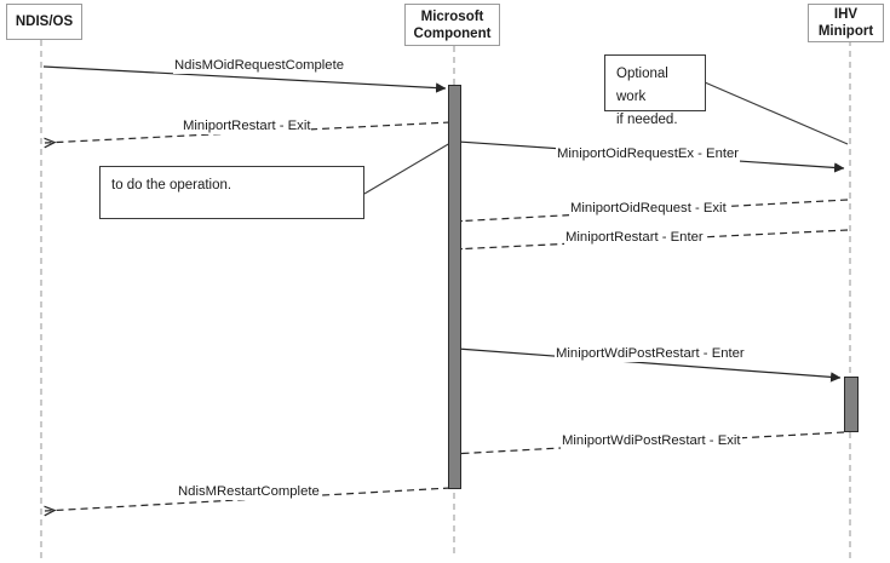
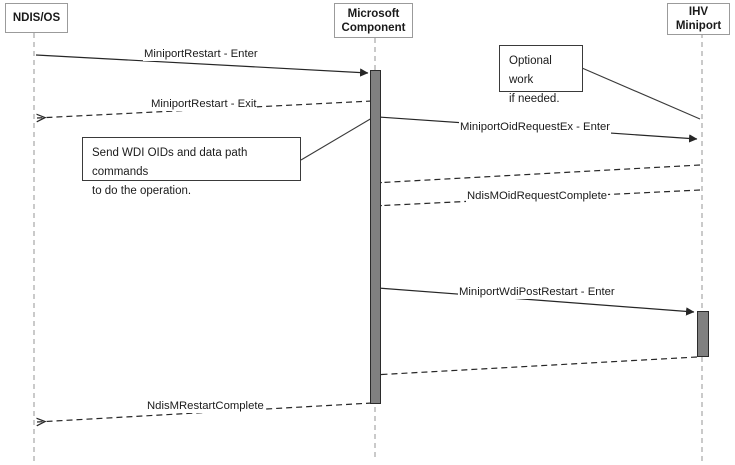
  NDIS/OS
  Microsoft
  Component
  IHV
  Miniport
  Optional work
  if needed.
+ Send WDI OIDs and data path commands
  to do the operation.
- NdisMOidRequestComplete
+ MiniportRestart - Enter
  MiniportRestart - Exit
  MiniportOidRequestEx - Enter
- MiniportOidRequest - Exit
- MiniportRestart - Enter
+ NdisMOidRequestComplete
  MiniportWdiPostRestart - Enter
- MiniportWdiPostRestart - Exit
  NdisMRestartComplete
